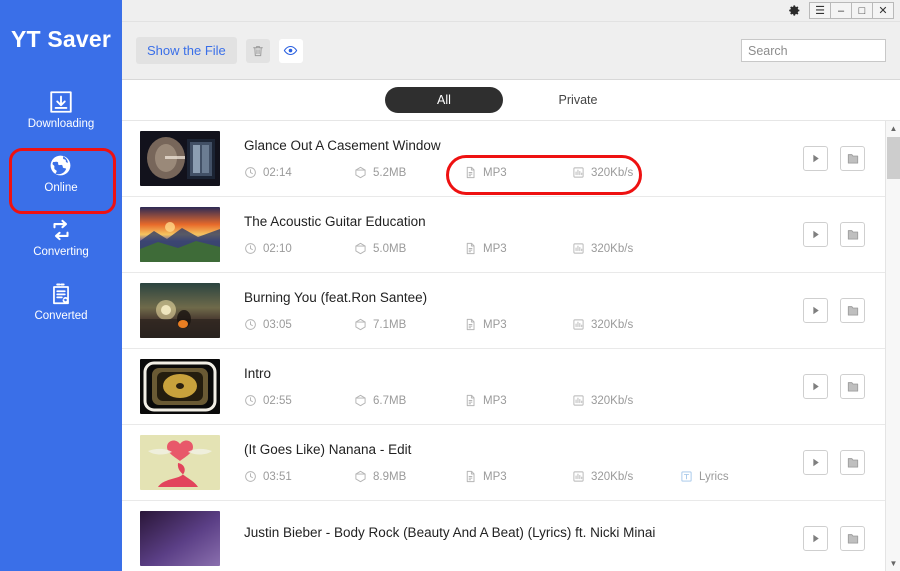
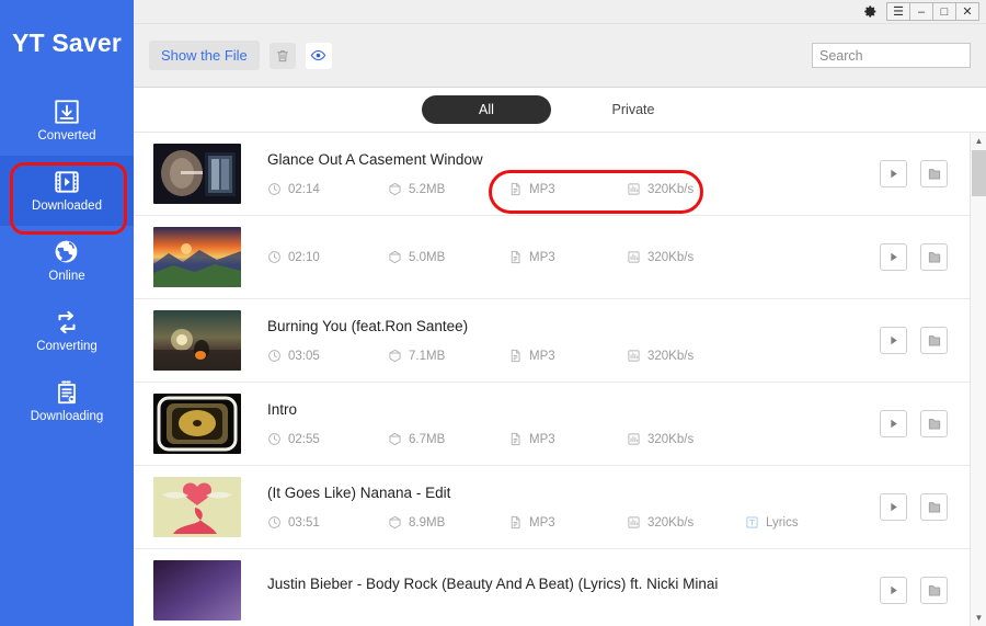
  YT Saver
- Downloading
+ Converted
+ Downloaded
  Online
  Converting
- Converted
+ Downloading
  ☰
  –
  □
  ✕
  Show the File
  Search
  All
  Private
  Glance Out A Casement Window
  02:14
  5.2MB
  MP3
  320Kb/s
- The Acoustic Guitar Education
  02:10
  5.0MB
  MP3
  320Kb/s
  Burning You (feat.Ron Santee)
  03:05
  7.1MB
  MP3
  320Kb/s
  Intro
  02:55
  6.7MB
  MP3
  320Kb/s
  (It Goes Like) Nanana - Edit
  03:51
  8.9MB
  MP3
  320Kb/s
  Lyrics
  Justin Bieber - Body Rock (Beauty And A Beat) (Lyrics) ft. Nicki Minai
  ▲
  ▼
